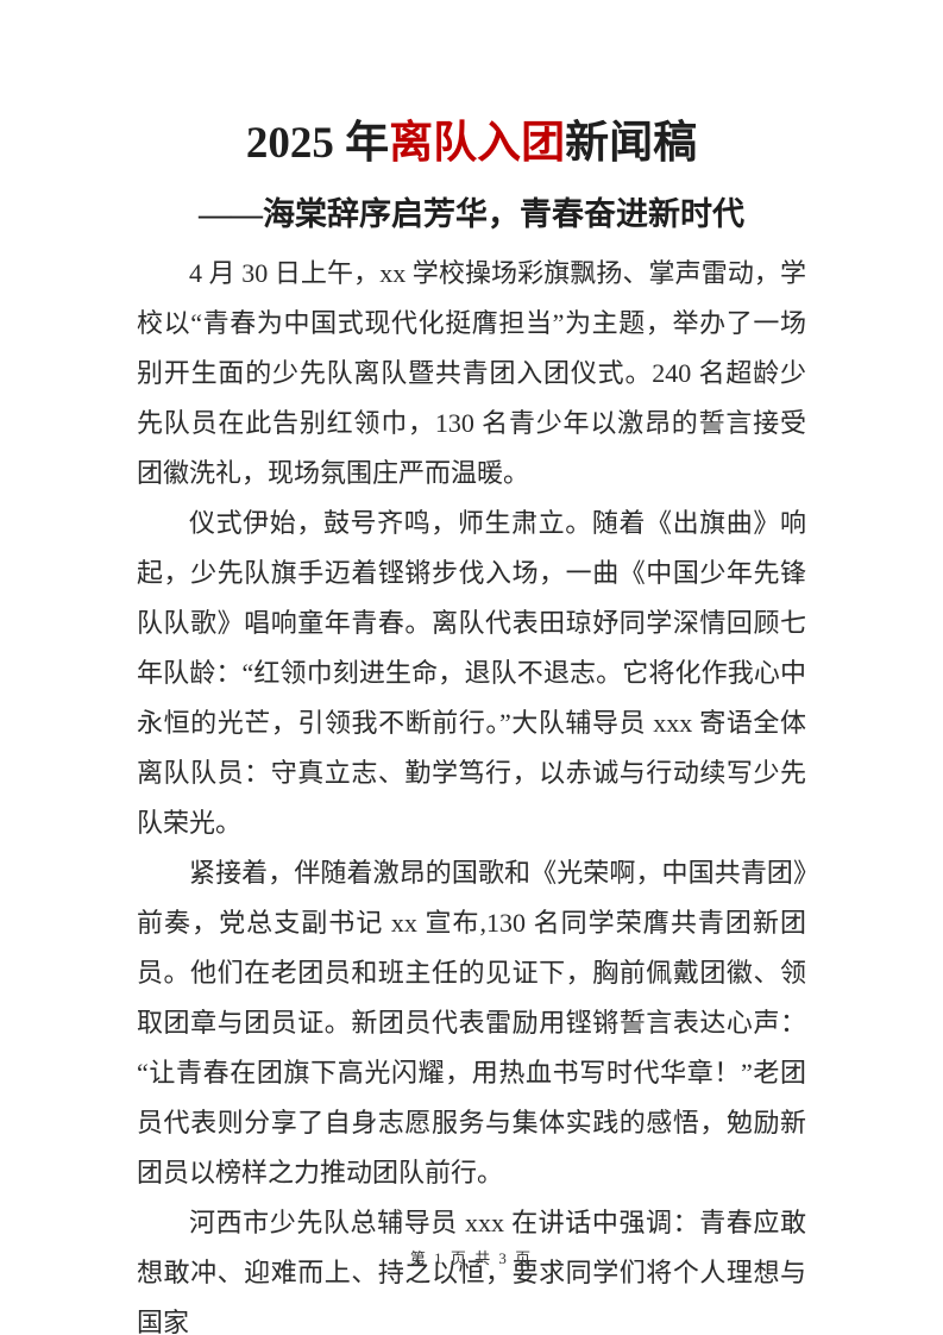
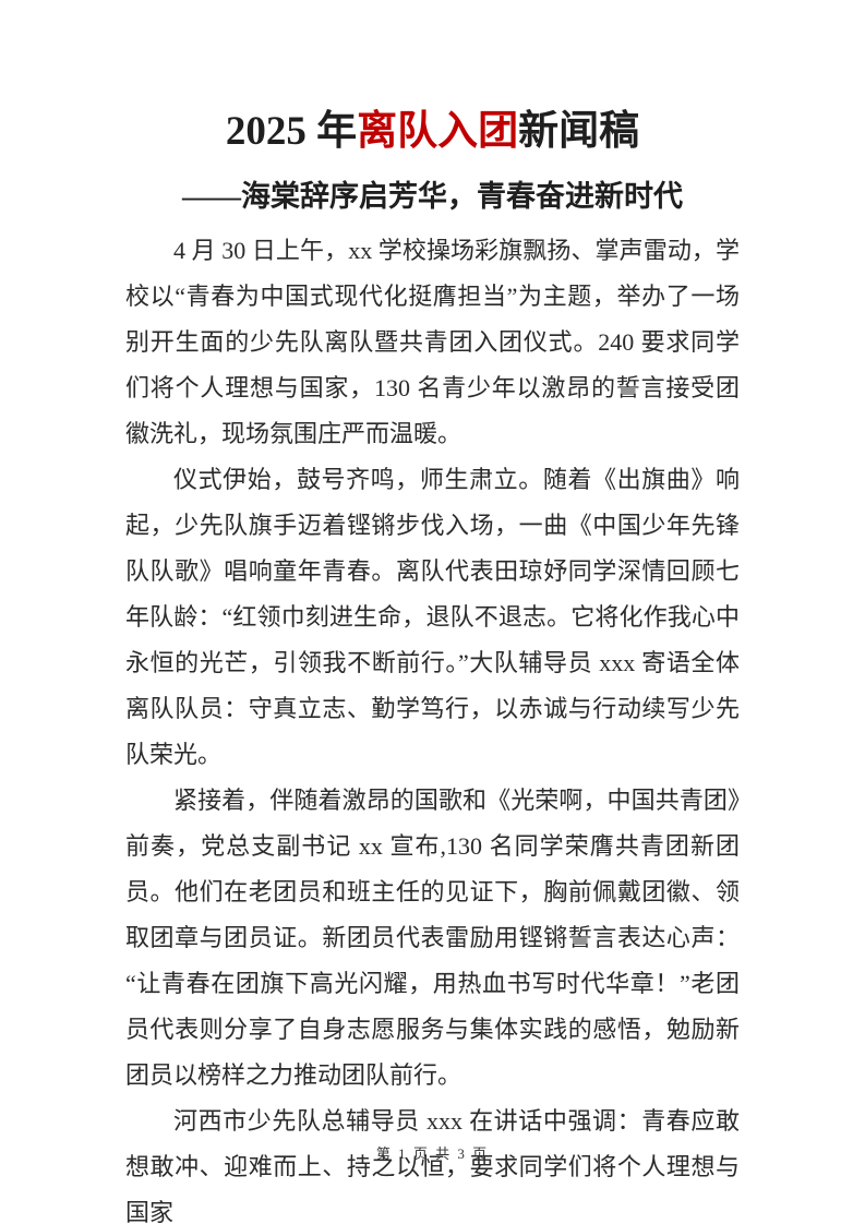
  2025 年离队入团新闻稿
  ——海棠辞序启芳华，青春奋进新时代
- 4 月 30 日上午，xx 学校操场彩旗飘扬、掌声雷动，学校以“青春为中国式现代化挺膺担当”为主题，举办了一场别开生面的少先队离队暨共青团入团仪式。240 名超龄少先队员在此告别红领巾，130 名青少年以激昂的誓言接受团徽洗礼，现场氛围庄严而温暖。
+ 4 月 30 日上午，xx 学校操场彩旗飘扬、掌声雷动，学校以“青春为中国式现代化挺膺担当”为主题，举办了一场别开生面的少先队离队暨共青团入团仪式。240 要求同学们将个人理想与国家，130 名青少年以激昂的誓言接受团徽洗礼，现场氛围庄严而温暖。
  仪式伊始，鼓号齐鸣，师生肃立。随着《出旗曲》响起，少先队旗手迈着铿锵步伐入场，一曲《中国少年先锋队队歌》唱响童年青春。离队代表田琼妤同学深情回顾七年队龄：“红领巾刻进生命，退队不退志。它将化作我心中永恒的光芒，引领我不断前行。”大队辅导员 xxx 寄语全体离队队员：守真立志、勤学笃行，以赤诚与行动续写少先队荣光。
  紧接着，伴随着激昂的国歌和《光荣啊，中国共青团》前奏，党总支副书记 xx 宣布,130 名同学荣膺共青团新团员。他们在老团员和班主任的见证下，胸前佩戴团徽、领取团章与团员证。新团员代表雷励用铿锵誓言表达心声：“让青春在团旗下高光闪耀，用热血书写时代华章！”老团员代表则分享了自身志愿服务与集体实践的感悟，勉励新团员以榜样之力推动团队前行。
  河西市少先队总辅导员 xxx 在讲话中强调：青春应敢想敢冲、迎难而上、持之以恒，要求同学们将个人理想与国家
  第 1 页 共 3 页
